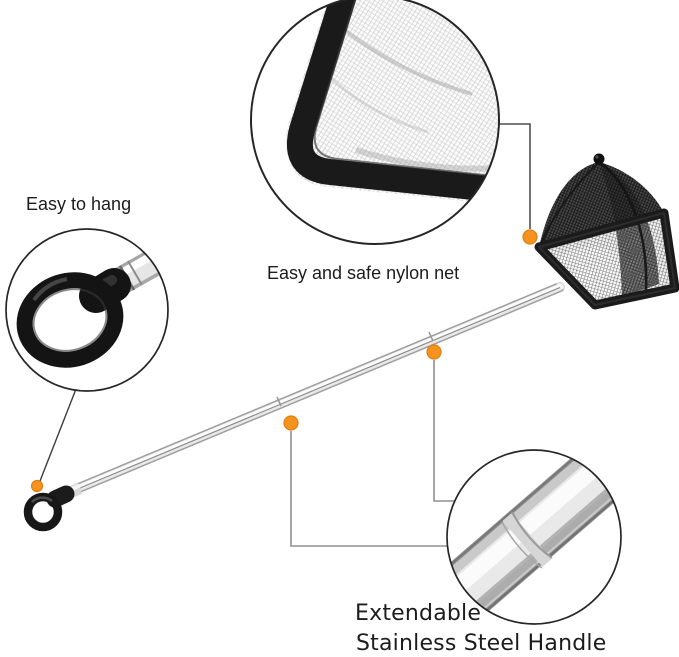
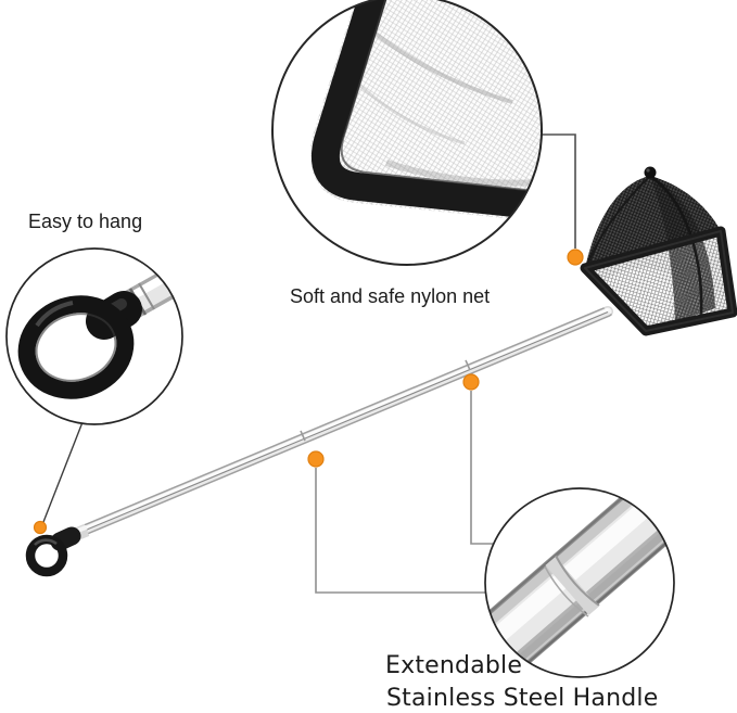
  Easy to hang
- Easy and safe nylon net
+ Soft and safe nylon net
  Extendable
  Stainless Steel Handle
